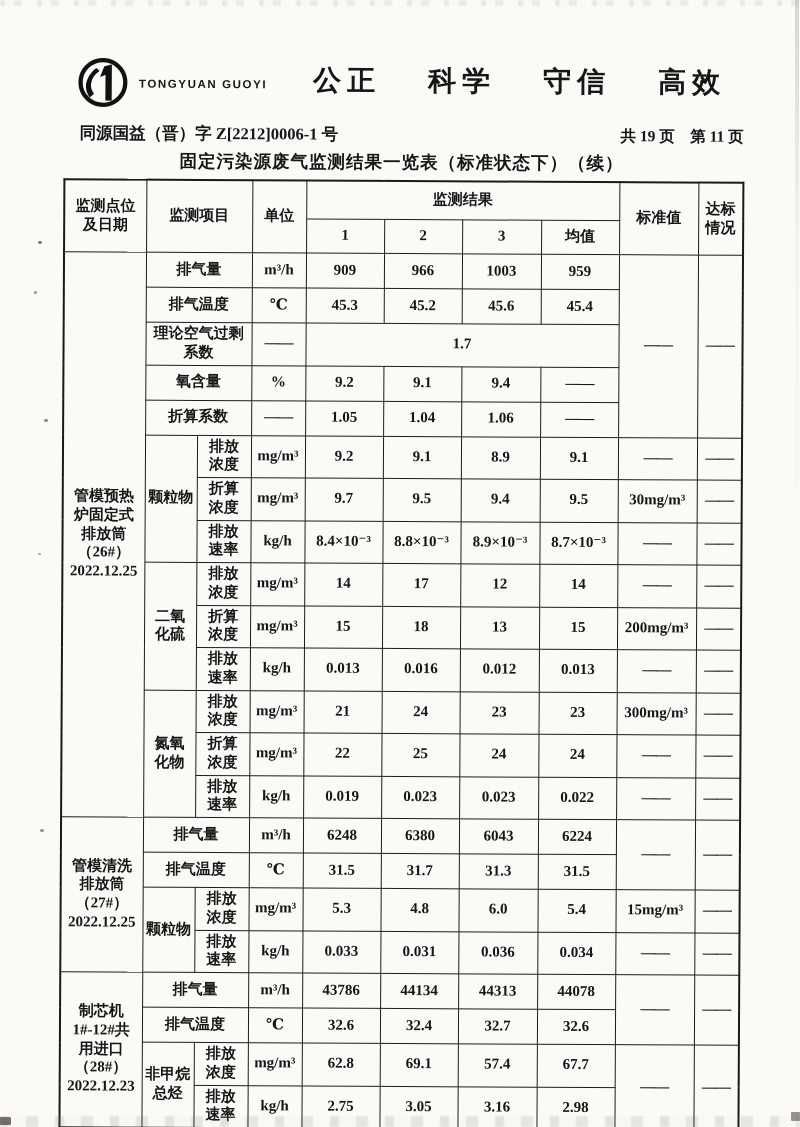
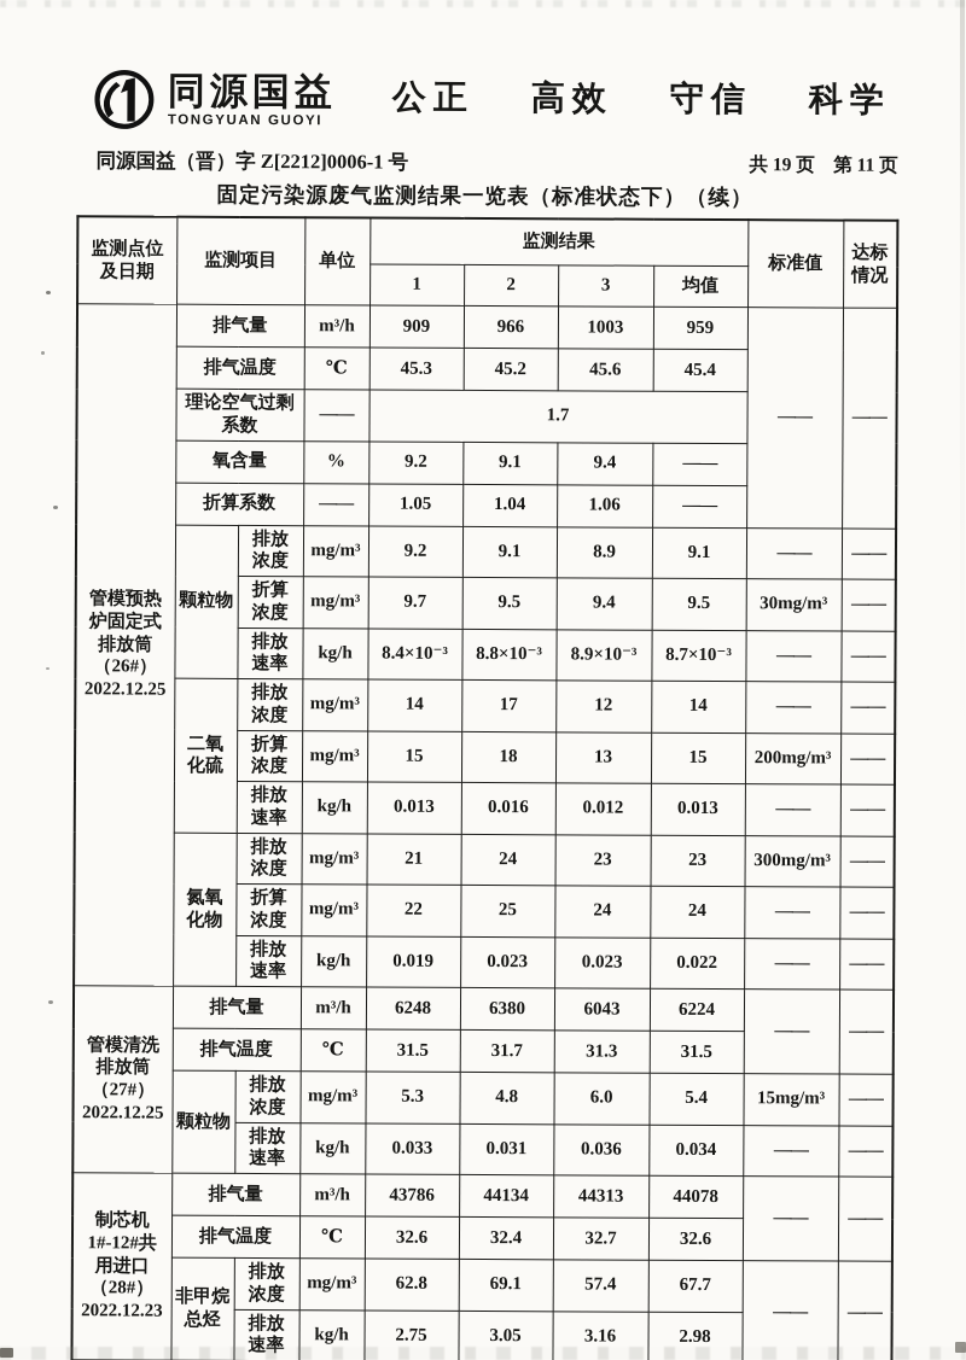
+ 同源国益
  TONGYUAN GUOYI
  公正
- 科学
+ 高效
  守信
- 高效
+ 科学
  同源国益（晋）字 Z[2212]0006-1 号
  共 19 页 第 11 页
  固定污染源废气监测结果一览表（标准状态下）（续）
  监测点位 及日期	监测项目	单位	监测结果	标准值	达标 情况
  1	2	3	均值
  管模预热 炉固定式 排放筒 （26#） 2022.12.25	排气量	m³/h	909	966	1003	959	——	——
  排气温度	℃	45.3	45.2	45.6	45.4
  理论空气过剩 系数	——	1.7
  氧含量	%	9.2	9.1	9.4	——
  折算系数	——	1.05	1.04	1.06	——
  颗粒物	排放 浓度	mg/m³	9.2	9.1	8.9	9.1	——	——
  折算 浓度	mg/m³	9.7	9.5	9.4	9.5	30mg/m³	——
  排放 速率	kg/h	8.4×10⁻³	8.8×10⁻³	8.9×10⁻³	8.7×10⁻³	——	——
  二氧 化硫	排放 浓度	mg/m³	14	17	12	14	——	——
  折算 浓度	mg/m³	15	18	13	15	200mg/m³	——
  排放 速率	kg/h	0.013	0.016	0.012	0.013	——	——
  氮氧 化物	排放 浓度	mg/m³	21	24	23	23	300mg/m³	——
  折算 浓度	mg/m³	22	25	24	24	——	——
  排放 速率	kg/h	0.019	0.023	0.023	0.022	——	——
  管模清洗 排放筒 （27#） 2022.12.25	排气量	m³/h	6248	6380	6043	6224	——	——
  排气温度	℃	31.5	31.7	31.3	31.5
  颗粒物	排放 浓度	mg/m³	5.3	4.8	6.0	5.4	15mg/m³	——
  排放 速率	kg/h	0.033	0.031	0.036	0.034	——	——
  制芯机 1#-12#共 用进口 （28#） 2022.12.23	排气量	m³/h	43786	44134	44313	44078	——	——
  排气温度	℃	32.6	32.4	32.7	32.6
  非甲烷 总烃	排放 浓度	mg/m³	62.8	69.1	57.4	67.7	——	——
  排放 速率	kg/h	2.75	3.05	3.16	2.98
